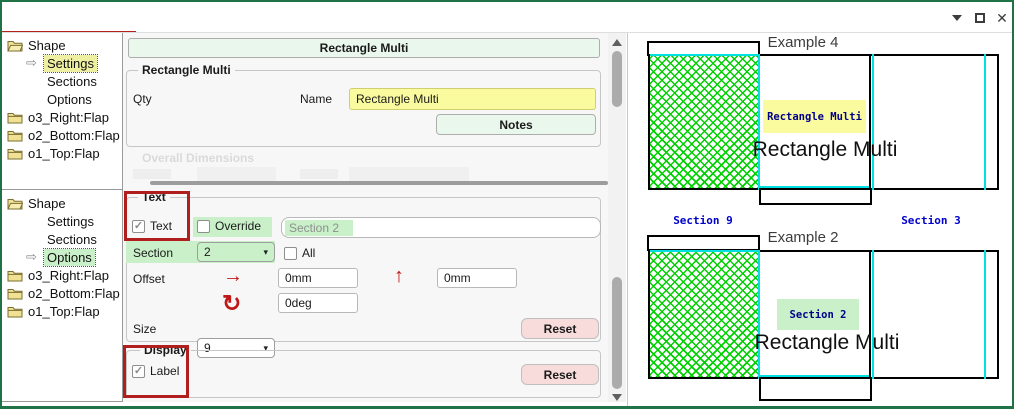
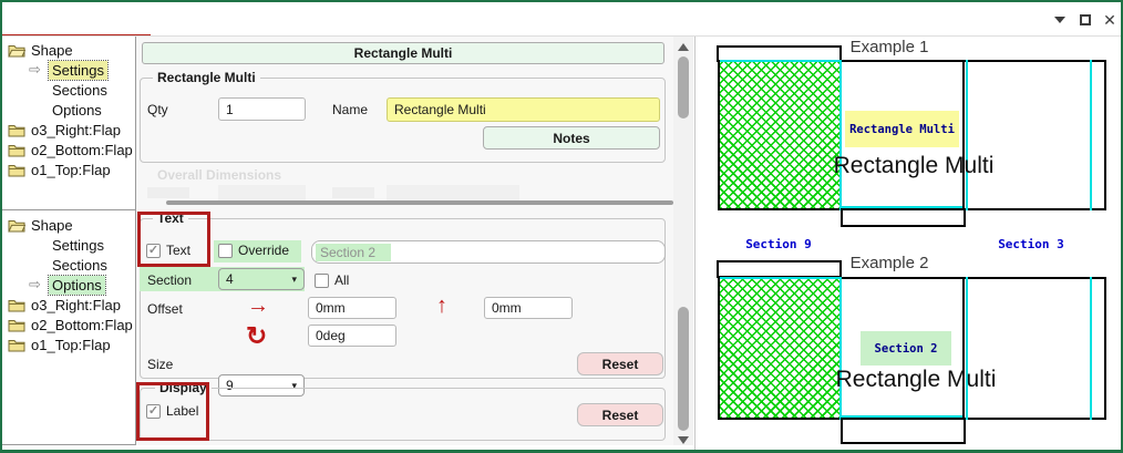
  ✕
  Shape
  ⇨
  Settings
  Sections
  Options
  o3_Right:Flap
  o2_Bottom:Flap
  o1_Top:Flap
  Shape
  Settings
  Sections
  ⇨
  Options
  o3_Right:Flap
  o2_Bottom:Flap
  o1_Top:Flap
  Rectangle Multi
  Rectangle Multi
  Qty
+ 1
  Name
  Rectangle Multi
  Notes
  Overall Dimensions
  Text
  ✓
  Text
  Override
  Section 2
  Section
- 2
+ 4
  ▾
  All
  Offset
  →
  0mm
  ↑
  0mm
  ↻
  0deg
  Size
  9
  ▾
  Reset
  Display
  ✓
  Label
  Reset
- Example 4
+ Example 1
  Rectangle Multi
  Rectangle Multi
  Section 9
  Section 3
  Example 2
  Section 2
  Rectangle Multi
